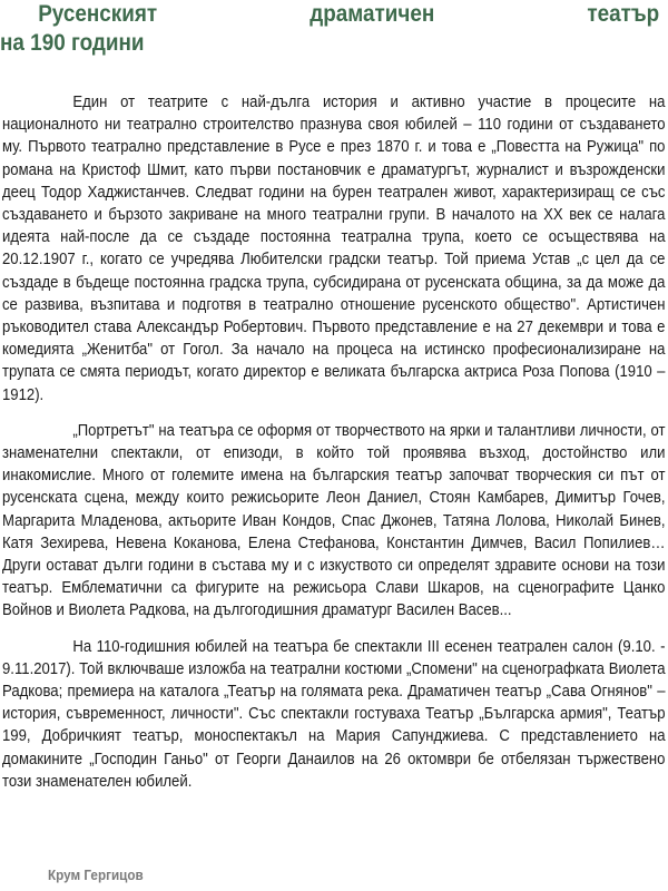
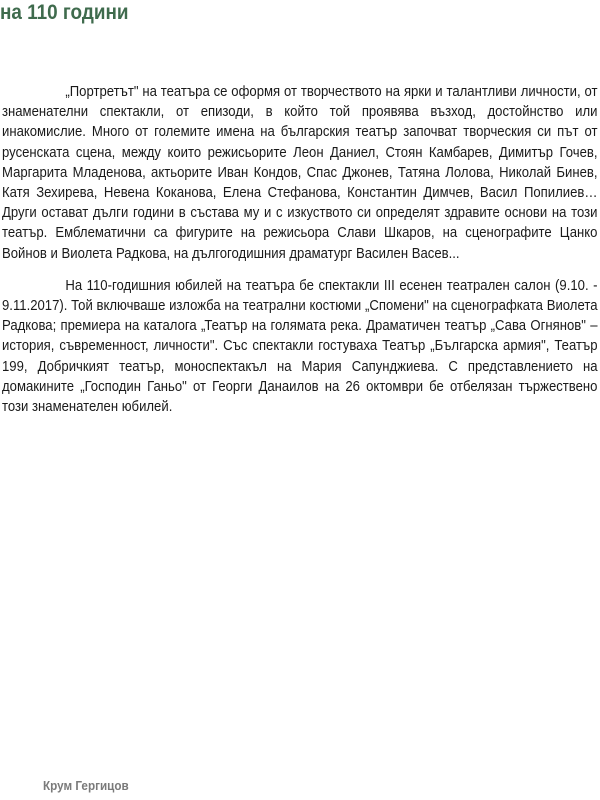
- Русенският
- драматичен
- театър
- на 190 години
+ на 110 години
- Един от театрите с най-дълга история и активно участие в процесите на националното ни театрално строителство празнува своя юбилей – 110 години от създаването му. Първото театрално представление в Русе е през 1870 г. и това е „Повестта на Ружица" по романа на Кристоф Шмит, като първи постановчик е драматургът, журналист и възрожденски деец Тодор Хаджистанчев. Следват години на бурен театрален живот, характеризиращ се със създаването и бързото закриване на много театрални групи. В началото на ХХ век се налага идеята най-после да се създаде постоянна театрална трупа, което се осъществява на 20.12.1907 г., когато се учредява Любителски градски театър. Той приема Устав „с цел да се създаде в бъдеще постоянна градска трупа, субсидирана от русенската община, за да може да се развива, възпитава и подготвя в театрално отношение русенското общество". Артистичен ръководител става Александър Робертович. Първото представление е на 27 декември и това е комедията „Женитба" от Гогол. За начало на процеса на истинско професионализиране на трупата се смята периодът, когато директор е великата българска актриса Роза Попова (1910 – 1912).
  „Портретът" на театъра се оформя от творчеството на ярки и талантливи личности, от знаменателни спектакли, от епизоди, в който той проявява възход, достойнство или инакомислие. Много от големите имена на българския театър започват творческия си път от русенската сцена, между които режисьорите Леон Даниел, Стоян Камбарев, Димитър Гочев, Маргарита Младенова, актьорите Иван Кондов, Спас Джонев, Татяна Лолова, Николай Бинев, Катя Зехирева, Невена Коканова, Елена Стефанова, Константин Димчев, Васил Попилиев… Други остават дълги години в състава му и с изкуството си определят здравите основи на този театър. Емблематични са фигурите на режисьора Слави Шкаров, на сценографите Цанко Войнов и Виолета Радкова, на дългогодишния драматург Василен Васев...
  На 110-годишния юбилей на театъра бе спектакли III есенен театрален салон (9.10. - 9.11.2017). Той включваше изложба на театрални костюми „Спомени" на сценографката Виолета Радкова; премиера на каталога „Театър на голямата река. Драматичен театър „Сава Огнянов" – история, съвременност, личности". Със спектакли гостуваха Театър „Българска армия", Театър 199, Добричкият театър, моноспектакъл на Мария Сапунджиева. С представлението на домакините „Господин Ганьо" от Георги Данаилов на 26 октомври бе отбелязан тържествено този знаменателен юбилей.
  Крум Гергицов
